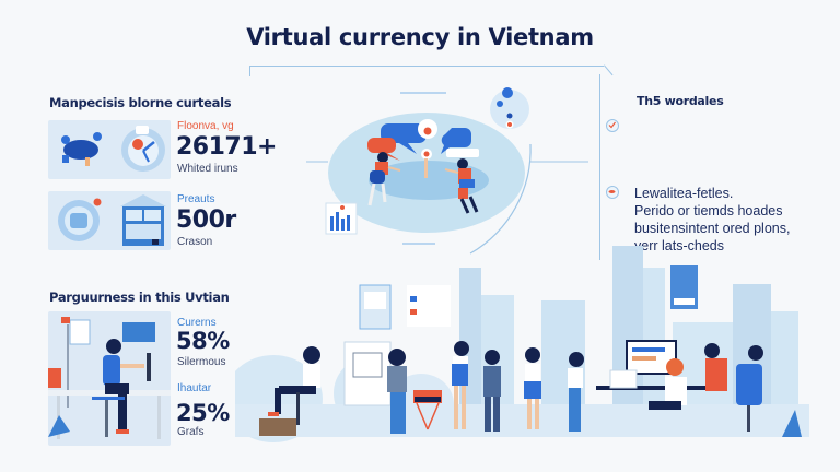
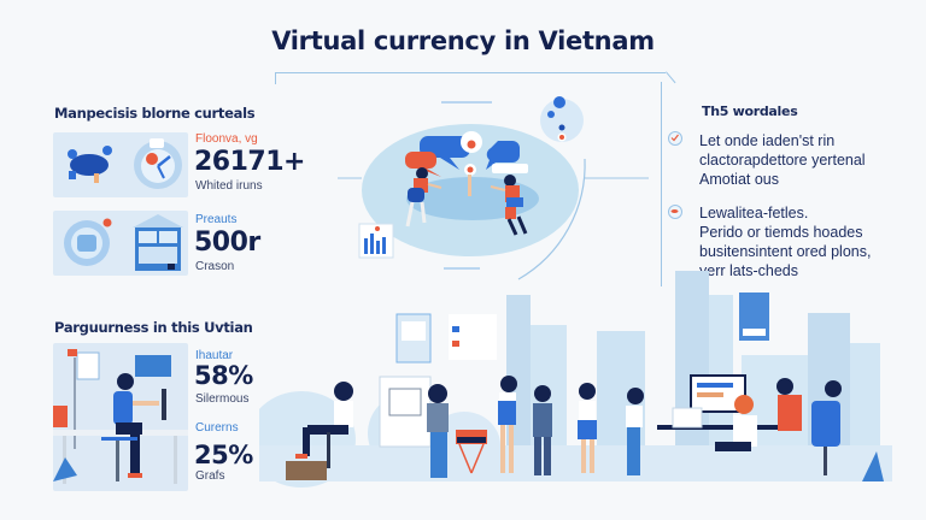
  Virtual currency in Vietnam
  Manpecisis blorne curteals
  Floonva, vg
  26171+
  Whited iruns
  Preauts
  500r
  Crason
  Parguurness in this Uvtian
- Curerns
+ Ihautar
  58%
  Silermous
- Ihautar
+ Curerns
  25%
  Grafs
  Th5 wordales
+ Let onde iaden'st rin
+ clactorapdettore yertenal
+ Amotiat ous
  Lewalitea-fetles.
  Perido or tiemds hoades
  busitensintent ored plons,
  err lats-cheds
